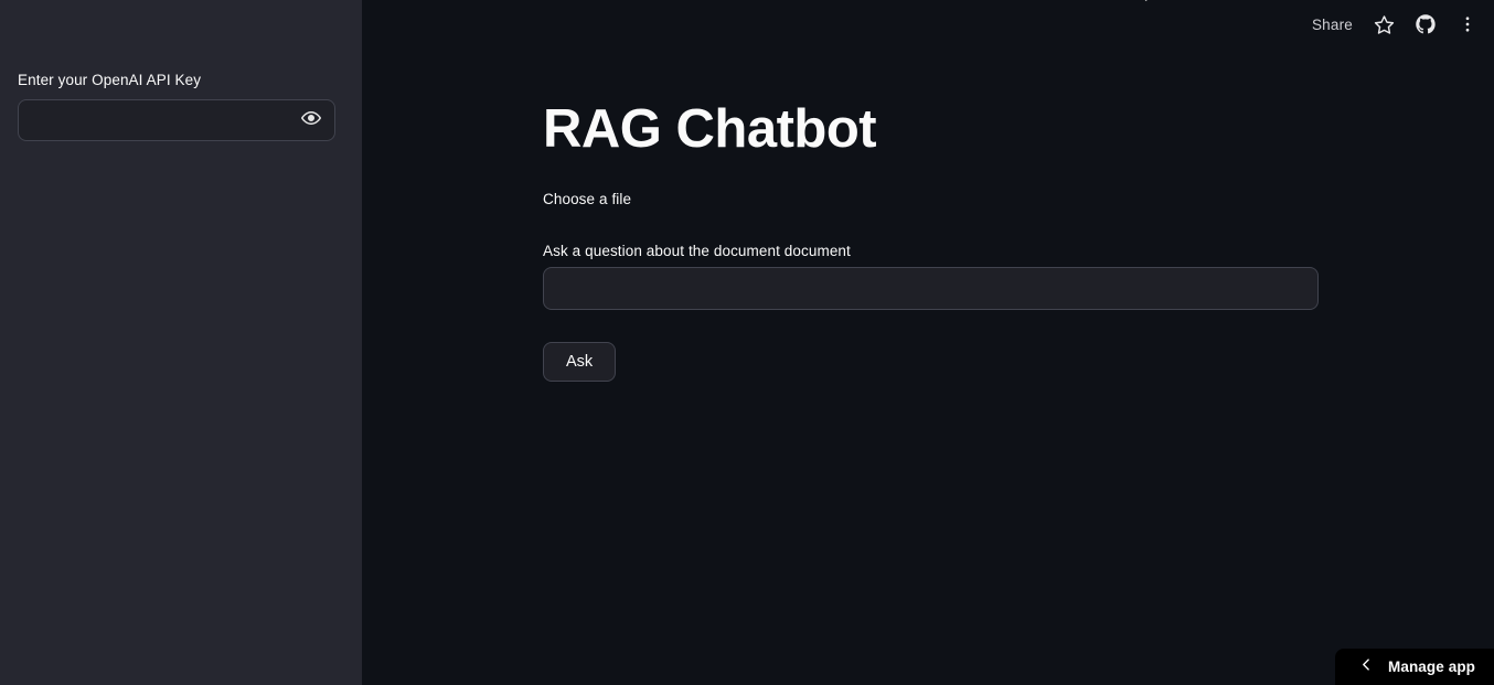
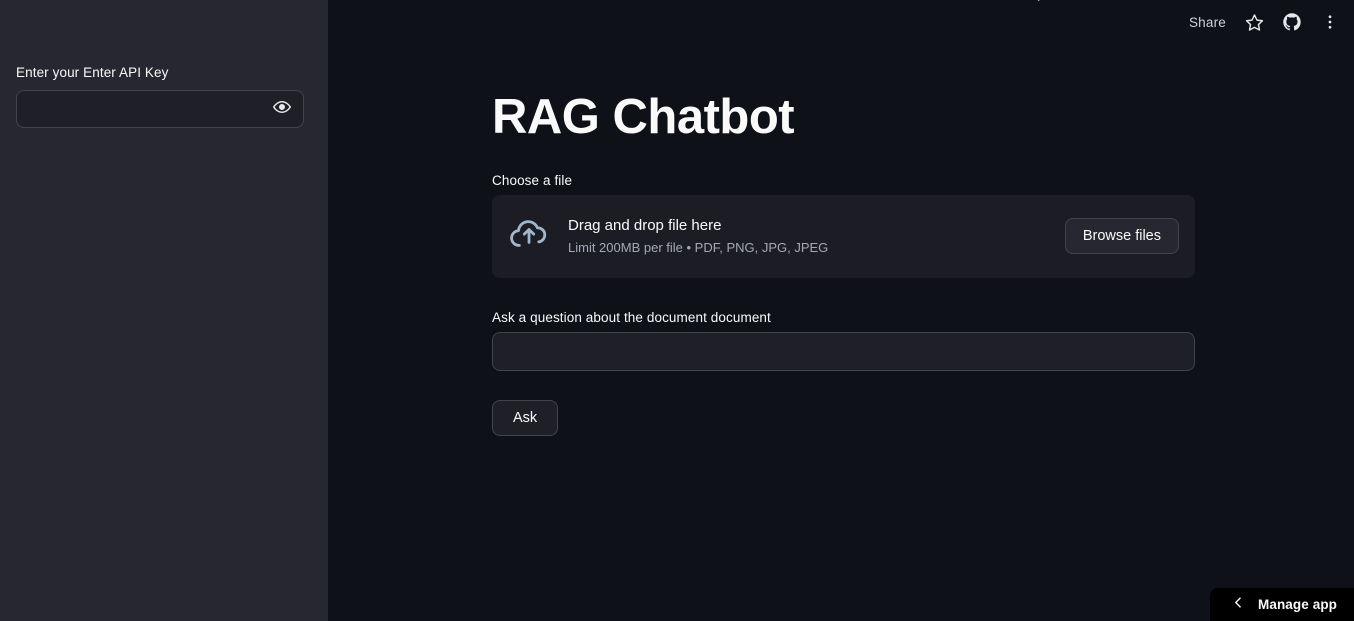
- Enter your OpenAI API Key
+ Enter your Enter API Key
  Share
  RAG Chatbot
  Choose a file
+ Drag and drop file here
+ Limit 200MB per file • PDF, PNG, JPG, JPEG
+ Browse files
  Ask a question about the document document
  Ask
  Manage app
